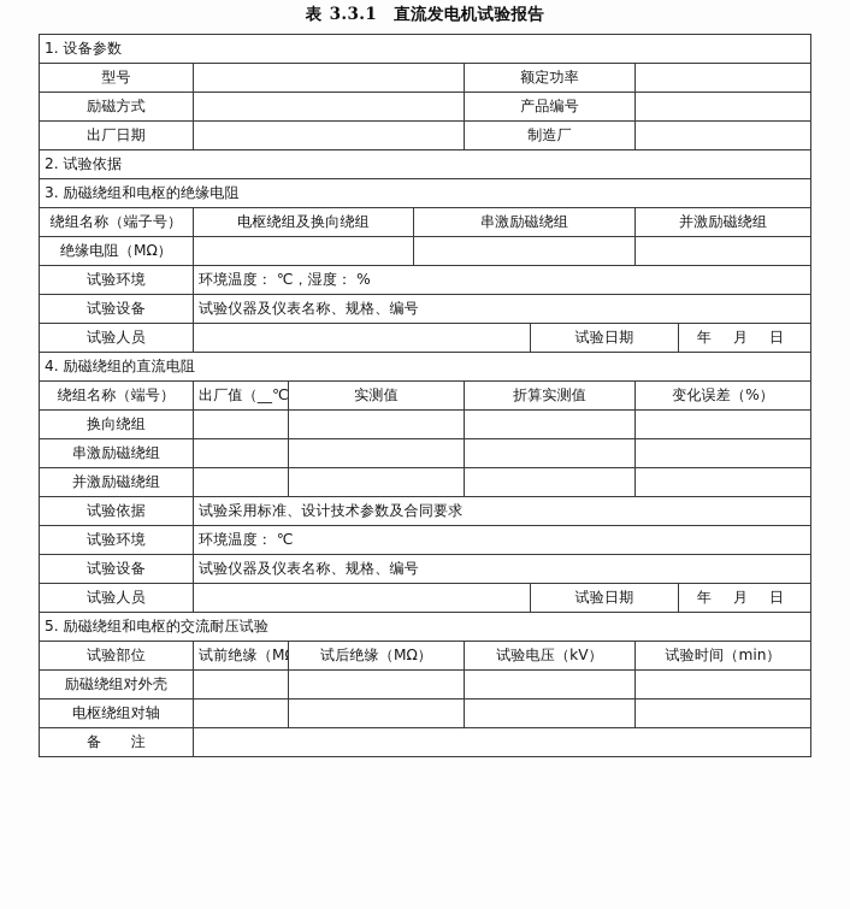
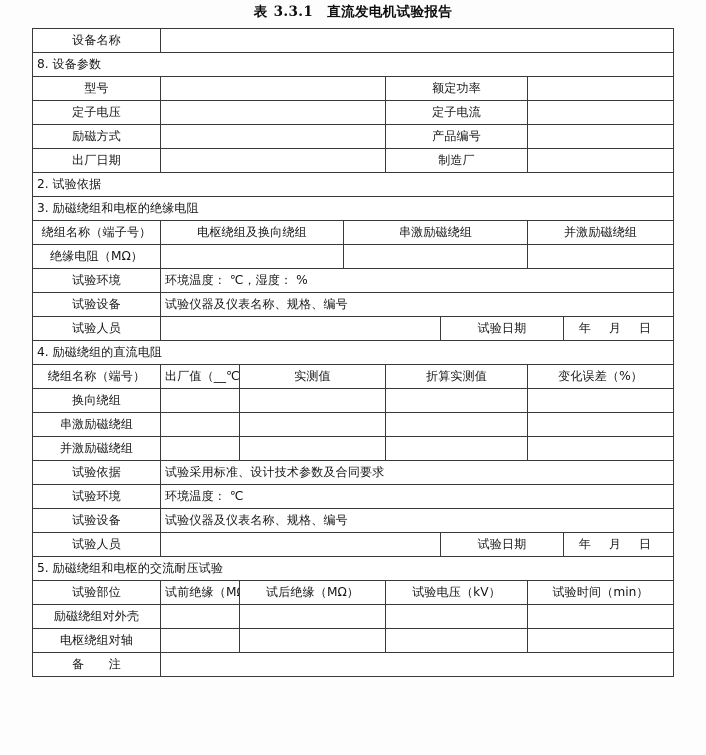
  表 3.3.1 直流发电机试验报告
+ 设备名称
- 1. 设备参数
+ 8. 设备参数
  型号		额定功率
+ 定子电压		定子电流
  励磁方式		产品编号
  出厂日期		制造厂
  2. 试验依据
  3. 励磁绕组和电枢的绝缘电阻
  绕组名称（端子号）	电枢绕组及换向绕组	串激励磁绕组	并激励磁绕组
  绝缘电阻（MΩ）
  试验环境	环境温度： ℃，湿度： %
  试验设备	试验仪器及仪表名称、规格、编号
  试验人员		试验日期	年 月 日
  4. 励磁绕组的直流电阻
  绕组名称（端号）	出厂值（__℃	实测值	折算实测值	变化误差（%）
  换向绕组
  串激励磁绕组
  并激励磁绕组
  试验依据	试验采用标准、设计技术参数及合同要求
  试验环境	环境温度： ℃
  试验设备	试验仪器及仪表名称、规格、编号
  试验人员		试验日期	年 月 日
  5. 励磁绕组和电枢的交流耐压试验
  试验部位	试前绝缘（M	试后绝缘（MΩ）	试验电压（kV）	试验时间（min）
  励磁绕组对外壳
  电枢绕组对轴
  备 注
